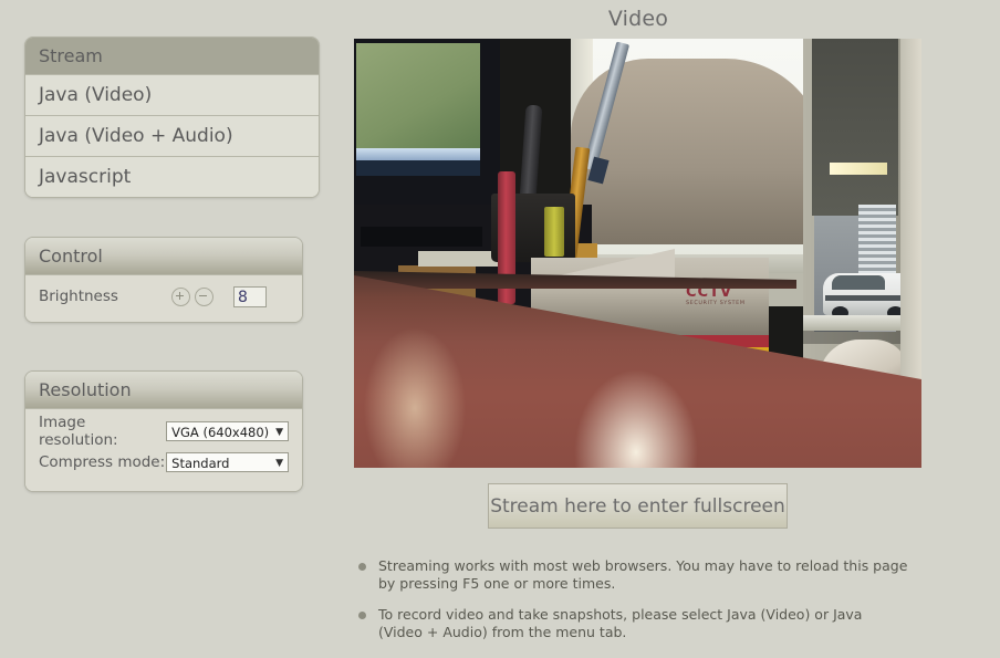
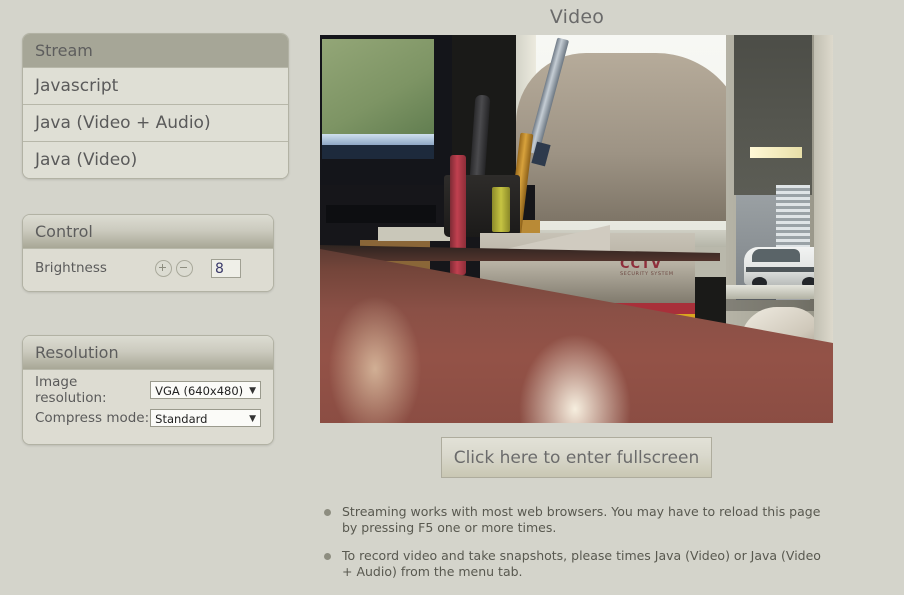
  Video
  Stream
- Java (Video)
+ Javascript
  Java (Video + Audio)
- Javascript
+ Java (Video)
  Control
  Brightness
  8
  Resolution
  Image resolution:
  VGA (640x480)
  ▼
  Compress mode:
  Standard
  ▼
  CCTV
- Stream here to enter fullscreen
+ Click here to enter fullscreen
  Streaming works with most web browsers. You may have to reload this page by pressing F5 one or more times.
- To record video and take snapshots, please select Java (Video) or Java (Video + Audio) from the menu tab.
+ To record video and take snapshots, please times Java (Video) or Java (Video + Audio) from the menu tab.
